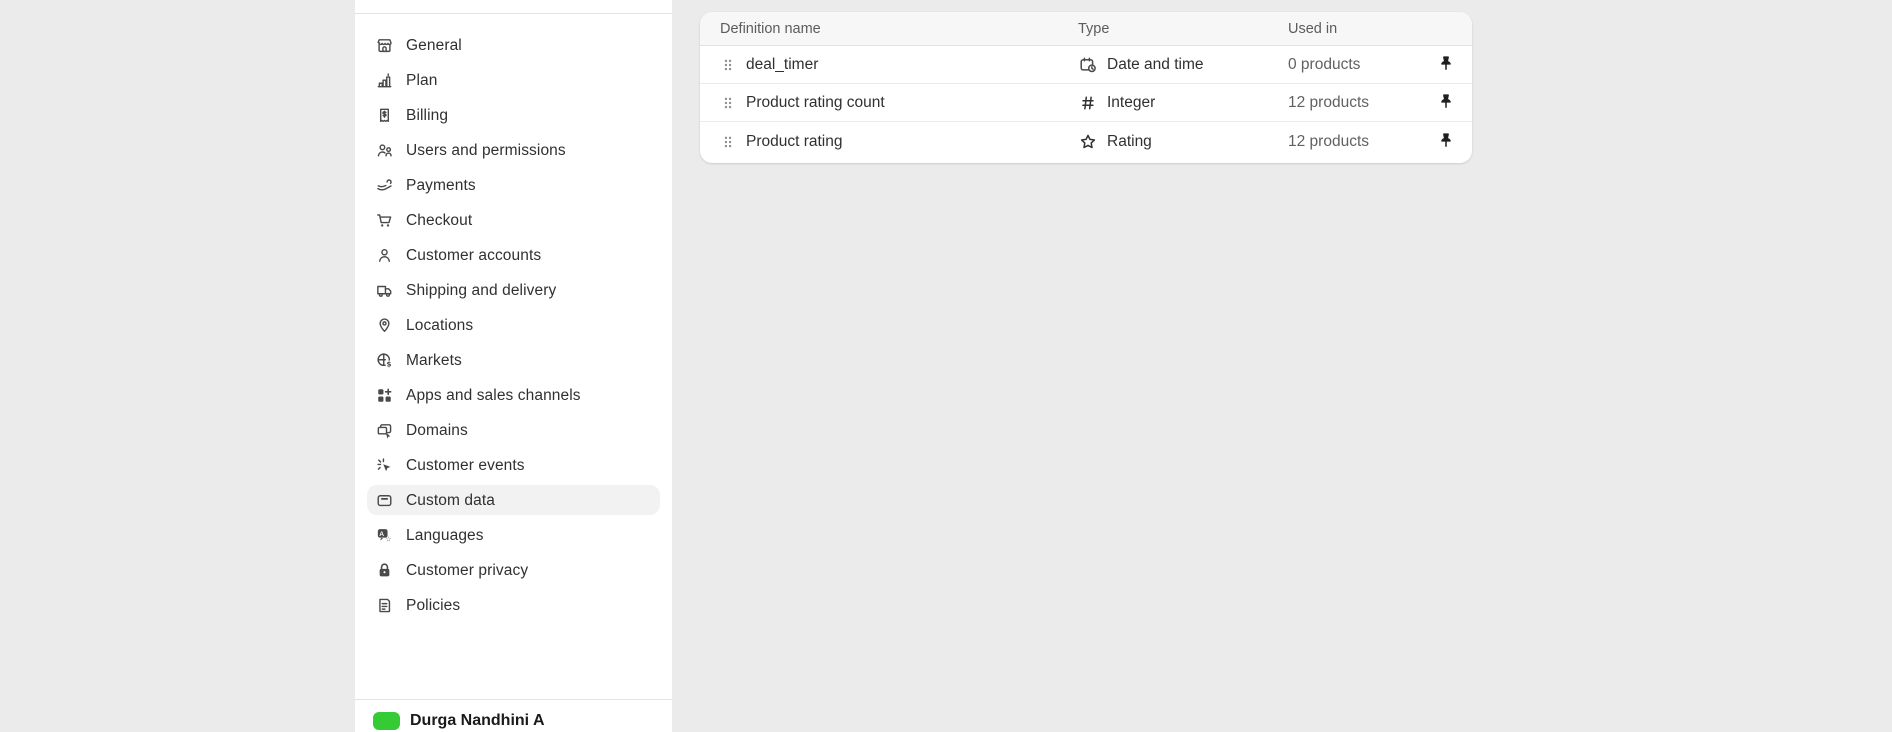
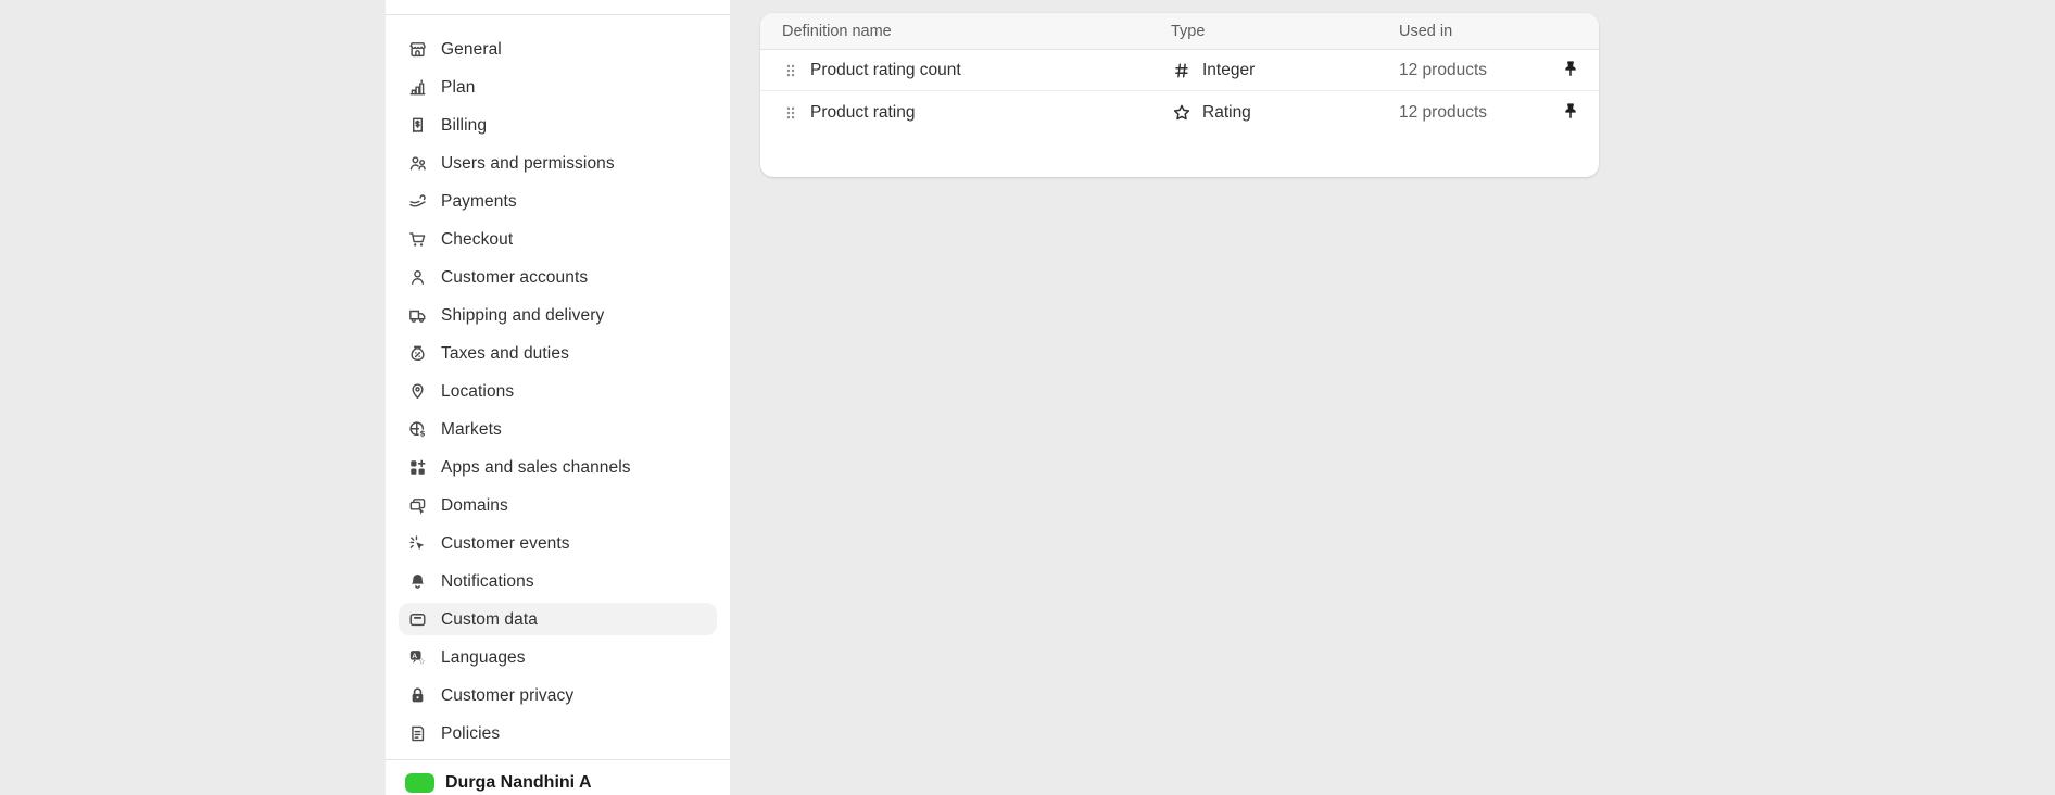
  General
  Plan
  Billing
  Users and permissions
  Payments
  Checkout
  Customer accounts
  Shipping and delivery
+ Taxes and duties
  Locations
  $
  Markets
  Apps and sales channels
  Domains
  Customer events
+ Notifications
  Custom data
  ☆
  Languages
  Customer privacy
  Policies
  Durga Nandhini A
  Definition name
  Type
  Used in
- deal_timer
- Date and time
- 0 products
  Product rating count
  Integer
  12 products
  Product rating
  Rating
  12 products
